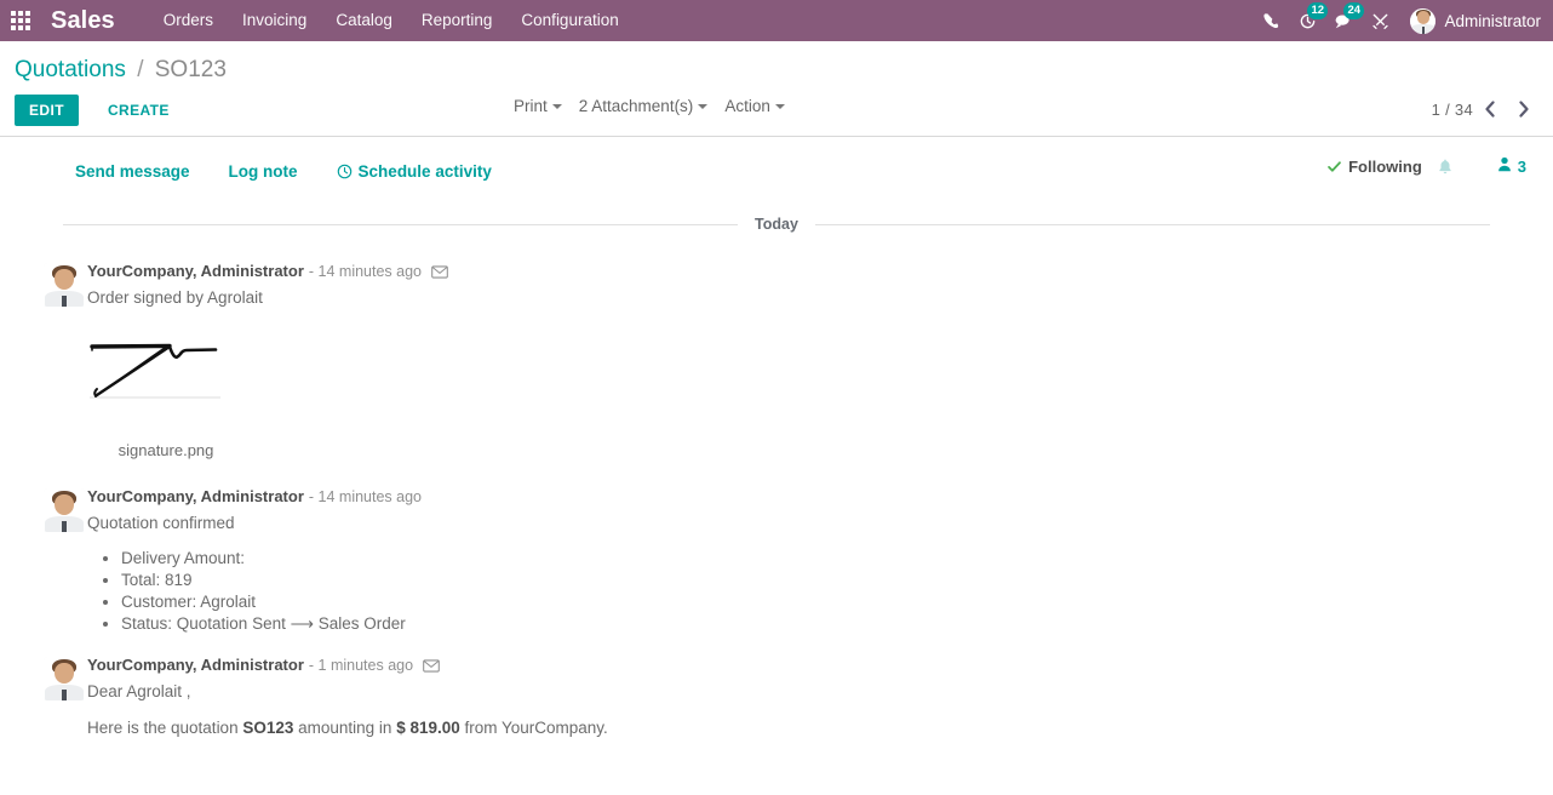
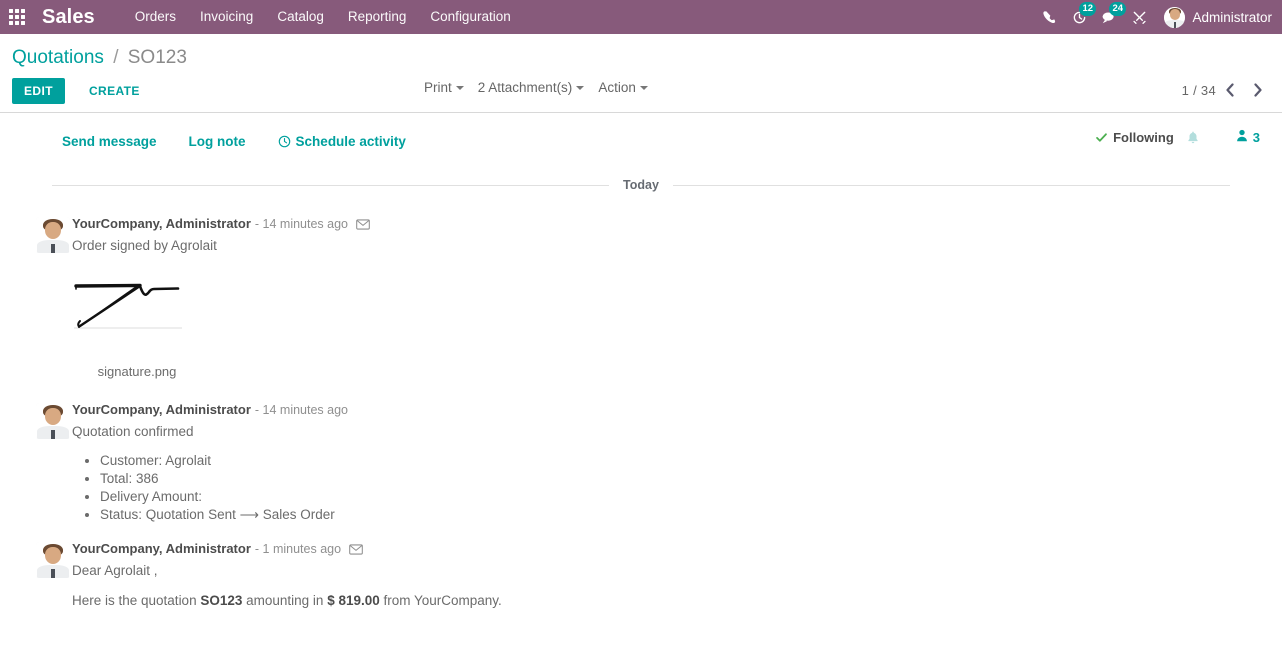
  Sales
  Orders
  Invoicing
  Catalog
  Reporting
  Configuration
  12
  24
  Administrator
  Quotations / SO123
  EDIT
  CREATE
  Print
  2 Attachment(s)
  Action
  1 / 34
  Send message
  Log note
  Schedule activity
  Following
  3
  Today
  YourCompany, Administrator
  - 14 minutes ago
  Order signed by Agrolait
  signature.png
  YourCompany, Administrator
  - 14 minutes ago
  Quotation confirmed
- Delivery Amount:
+ Customer: Agrolait
- Total: 819
+ Total: 386
- Customer: Agrolait
+ Delivery Amount:
  Status: Quotation Sent ⟶ Sales Order
  YourCompany, Administrator
  - 1 minutes ago
  Dear Agrolait ,
  Here is the quotation SO123 amounting in $ 819.00 from YourCompany.
